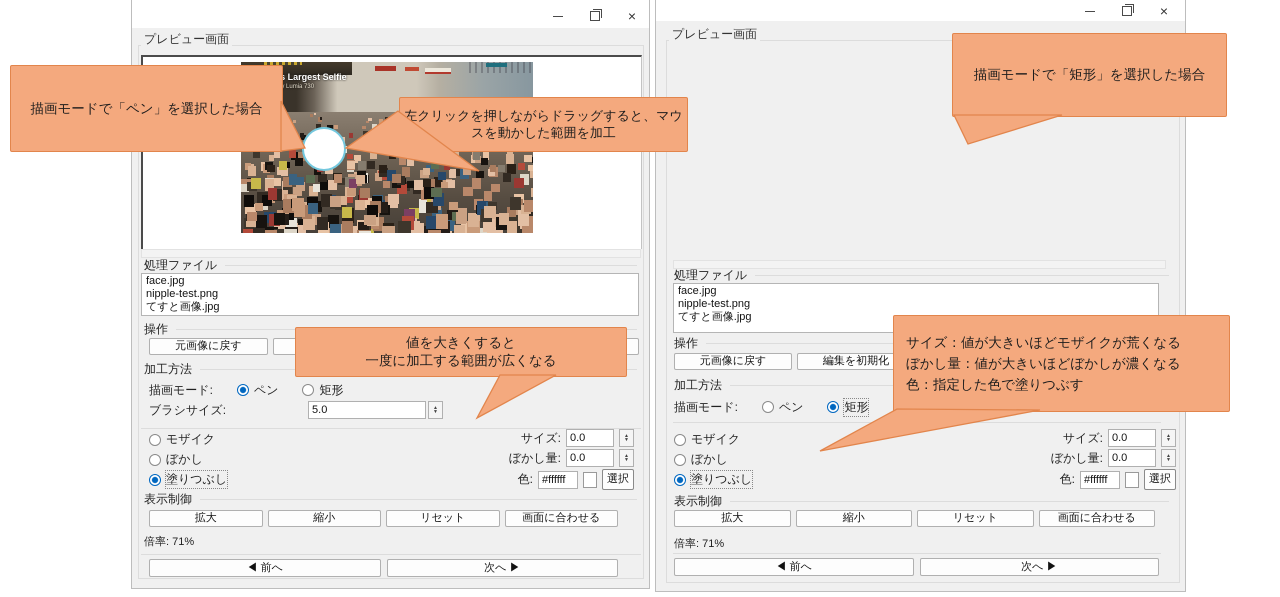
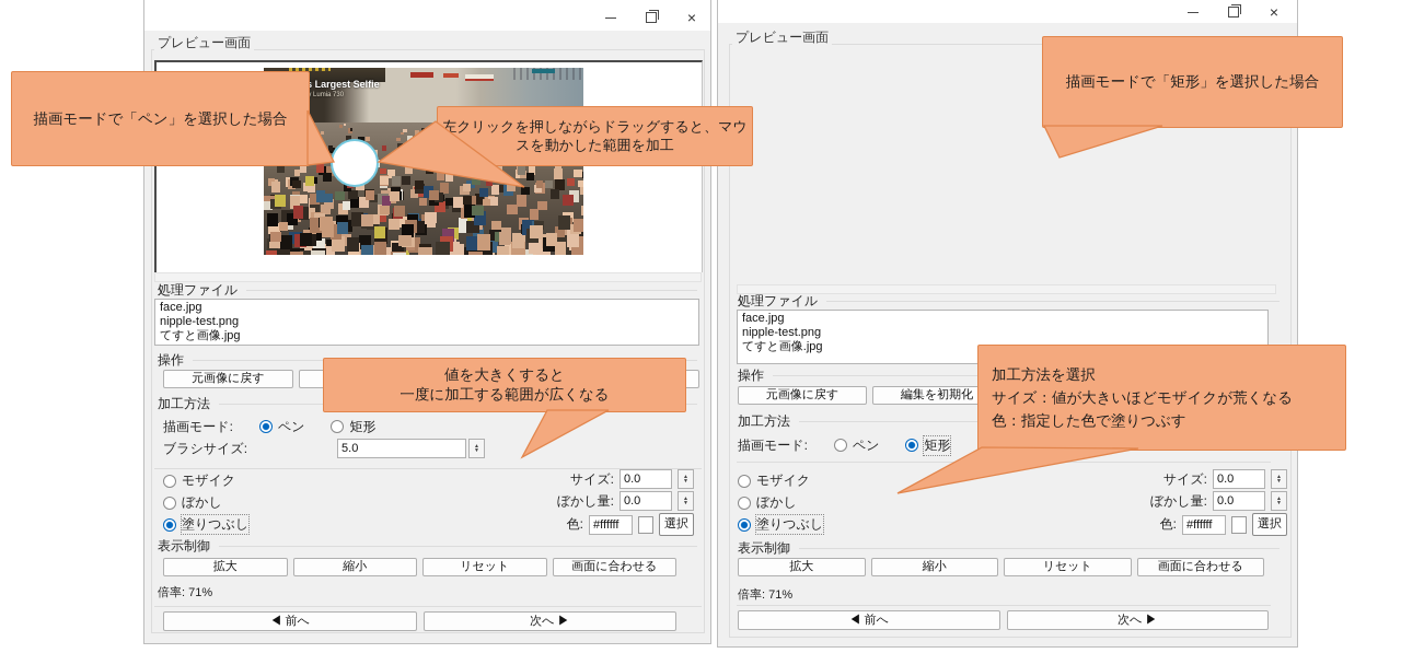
  ×
  プレビュー画面
  処理ファイル
  face.jpg
  nipple-test.png
  てすと画像.jpg
  操作
  元画像に戻す
  加工方法
  描画モード:
  ペン
  矩形
  ブラシサイズ:
  5.0
  モザイク
  ぼかし
  塗りつぶし
  サイズ:
  0.0
  ぼかし量:
  0.0
  色:
  #ffffff
  選択
  表示制御
  拡大
  縮小
  リセット
  画面に合わせる
  倍率: 71%
  ◀ 前へ
  次へ ▶
  ×
  プレビュー画面
  処理ファイル
  face.jpg
  nipple-test.png
  てすと画像.jpg
  操作
  元画像に戻す
  編集を初期化
  加工方法
  描画モード:
  ペン
  矩形
  モザイク
  ぼかし
  塗りつぶし
  サイズ:
  0.0
  ぼかし量:
  0.0
  色:
  #ffffff
  選択
  表示制御
  拡大
  縮小
  リセット
  画面に合わせる
  倍率: 71%
  ◀ 前へ
  次へ ▶
  描画モードで「ペン」を選択した場合
  左クリックを押しながらドラッグすると、マウ
  スを動かした範囲を加工
  値を大きくすると
  一度に加工する範囲が広くなる
  描画モードで「矩形」を選択した場合
+ 加工方法を選択
  サイズ：値が大きいほどモザイクが荒くなる
- ぼかし量：値が大きいほどぼかしが濃くなる
  色：指定した色で塗りつぶす
